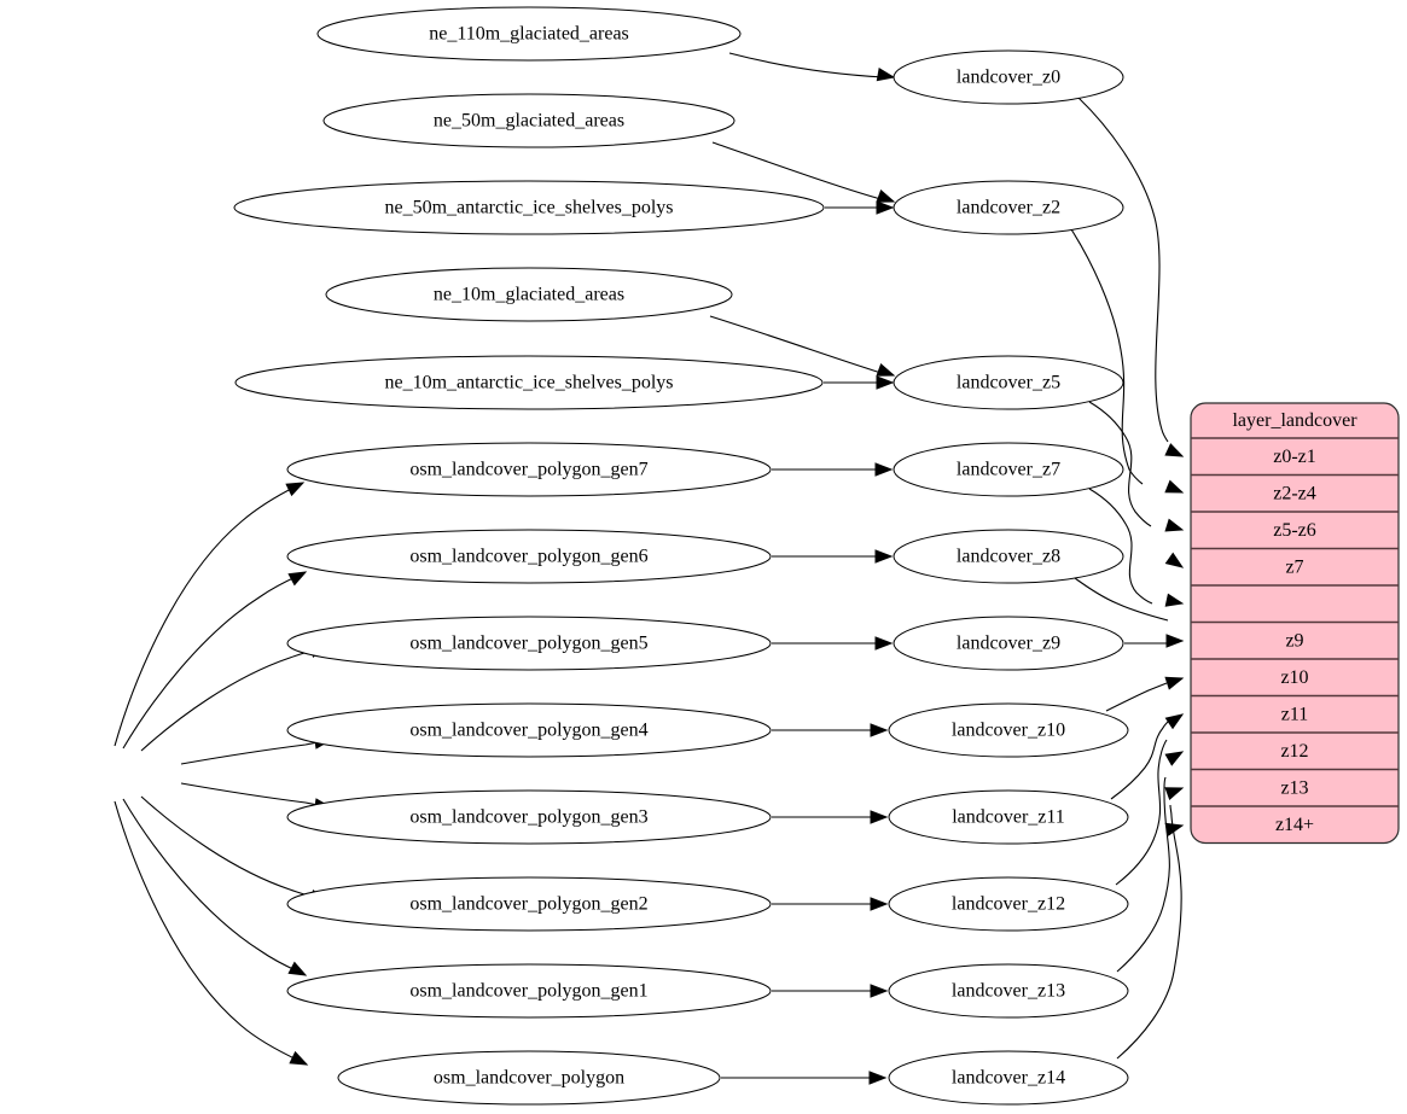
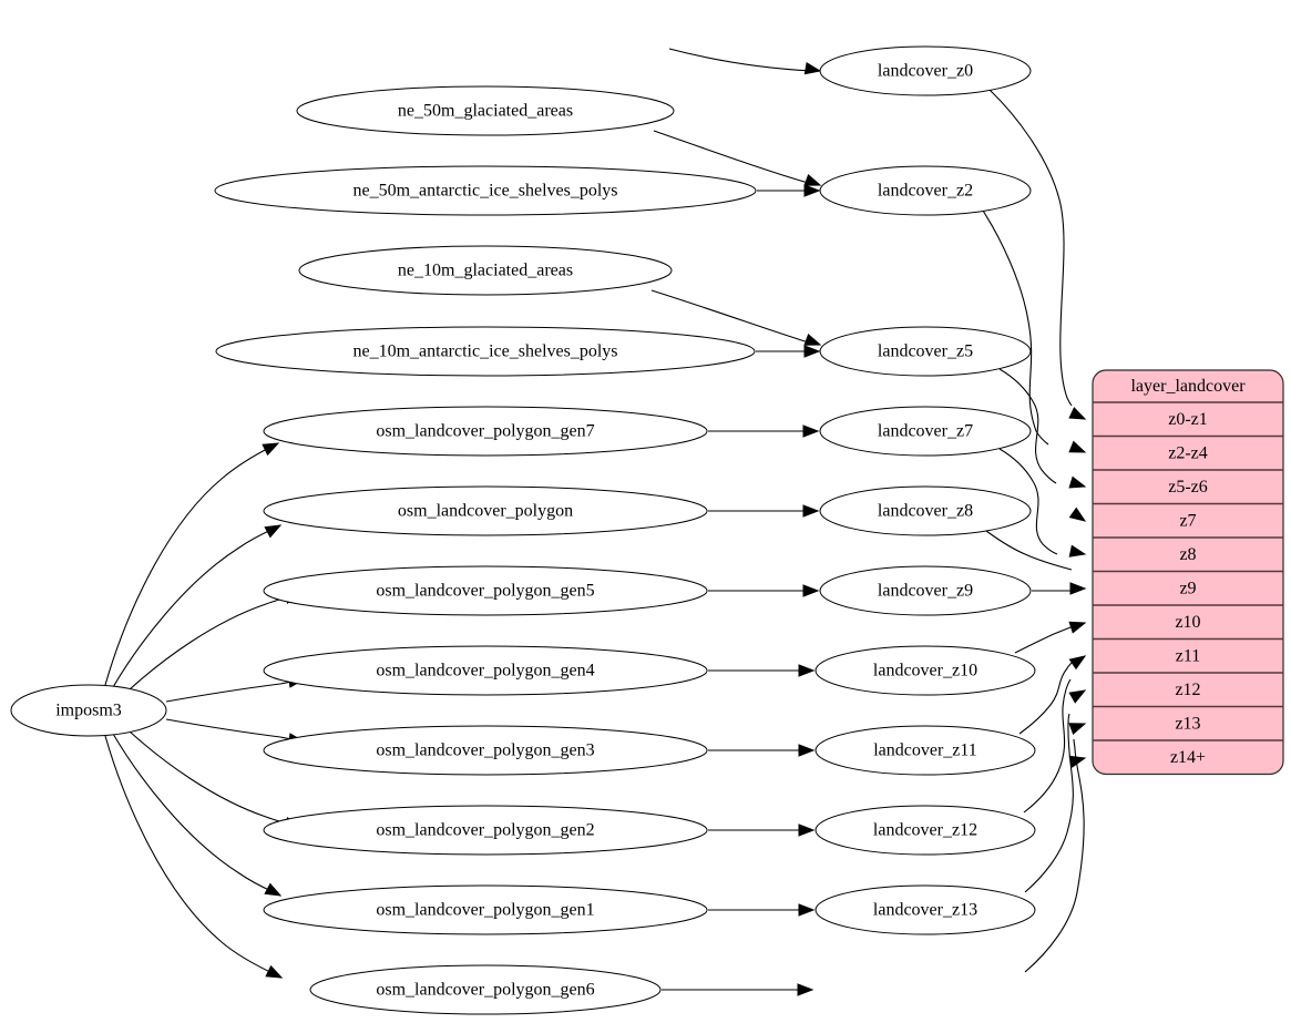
- ne_110m_glaciated_areas
  ne_50m_glaciated_areas
  ne_50m_antarctic_ice_shelves_polys
  ne_10m_glaciated_areas
  ne_10m_antarctic_ice_shelves_polys
  osm_landcover_polygon_gen7
- osm_landcover_polygon_gen6
+ osm_landcover_polygon
  osm_landcover_polygon_gen5
  osm_landcover_polygon_gen4
  osm_landcover_polygon_gen3
  osm_landcover_polygon_gen2
  osm_landcover_polygon_gen1
- osm_landcover_polygon
+ osm_landcover_polygon_gen6
+ imposm3
  landcover_z0
  landcover_z2
  landcover_z5
  landcover_z7
  landcover_z8
  landcover_z9
  landcover_z10
  landcover_z11
  landcover_z12
  landcover_z13
- landcover_z14
  layer_landcover
  z0-z1
  z2-z4
  z5-z6
  z7
+ z8
  z9
  z10
  z11
  z12
  z13
  z14+
